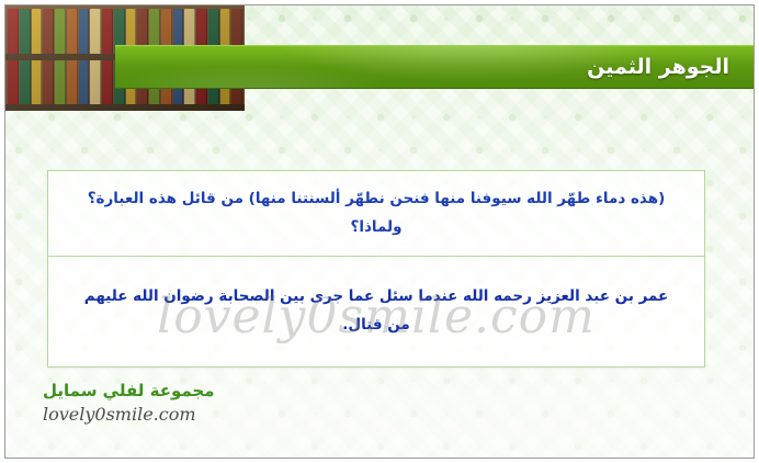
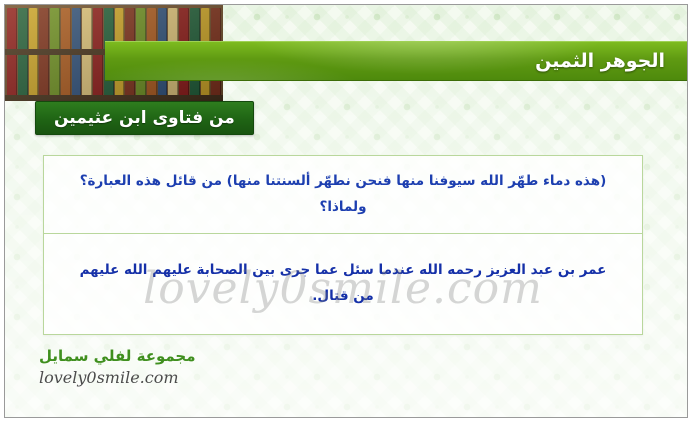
  الجوهر الثمين
+ من فتاوى ابن عثيمين
  (هذه دماء طهّر الله سيوفنا منها فنحن نطهّر ألسنتنا منها) من قائل هذه العبارة؟ ولماذا؟
- عمر بن عبد العزيز رحمه الله عندما سئل عما جرى بين الصحابة رضوان الله عليهم من قتال.
+ عمر بن عبد العزيز رحمه الله عندما سئل عما جرى بين الصحابة عليهم الله عليهم من قتال.
  lovely0smile.com
  مجموعة لفلي سمايل
  lovely0smile.com
